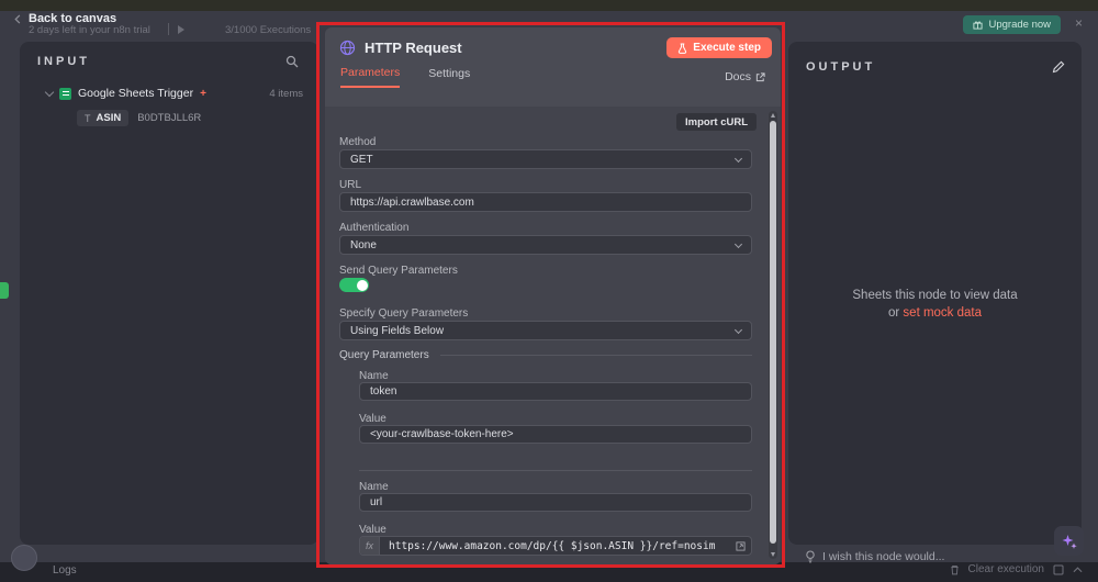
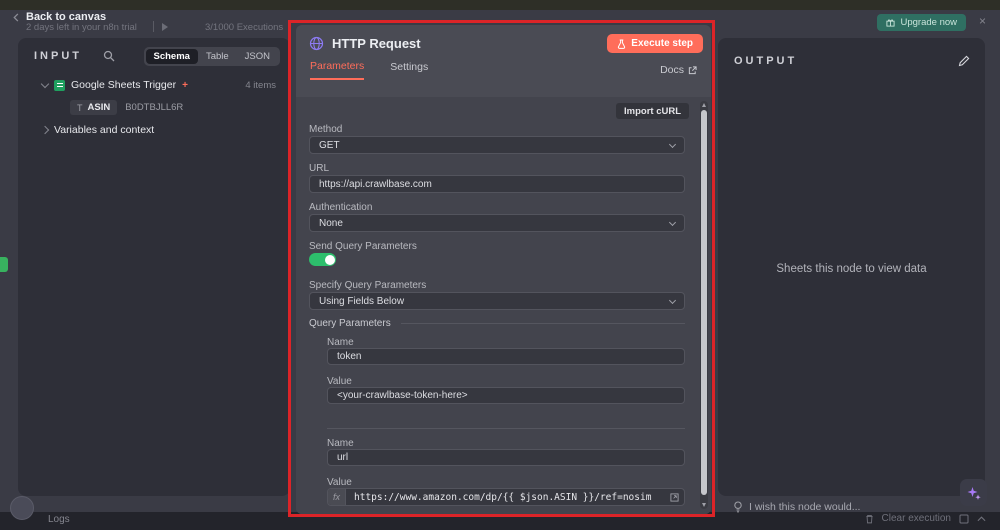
  Back to canvas
  2 days left in your n8n trial
  3/1000 Executions
  Upgrade now
  ×
  INPUT
+ Schema
+ Table
+ JSON
  Google Sheets Trigger
  +
  4 items
  T
  ASIN
  B0DTBJLL6R
+ Variables and context
  OUTPUT
  Sheets this node to view data
- or set mock data
  HTTP Request
  Execute step
  Parameters
  Settings
  Docs
  Import cURL
  Method
  GET
  URL
  https://api.crawlbase.com
  Authentication
  None
  Send Query Parameters
  Specify Query Parameters
  Using Fields Below
  Query Parameters
  Name
  token
  Value
  <your-crawlbase-token-here>
  Name
  url
  Value
  fx
  https://www.amazon.com/dp/{{ $json.ASIN }}/ref=nosim
  Logs
  I wish this node would...
  Clear execution
